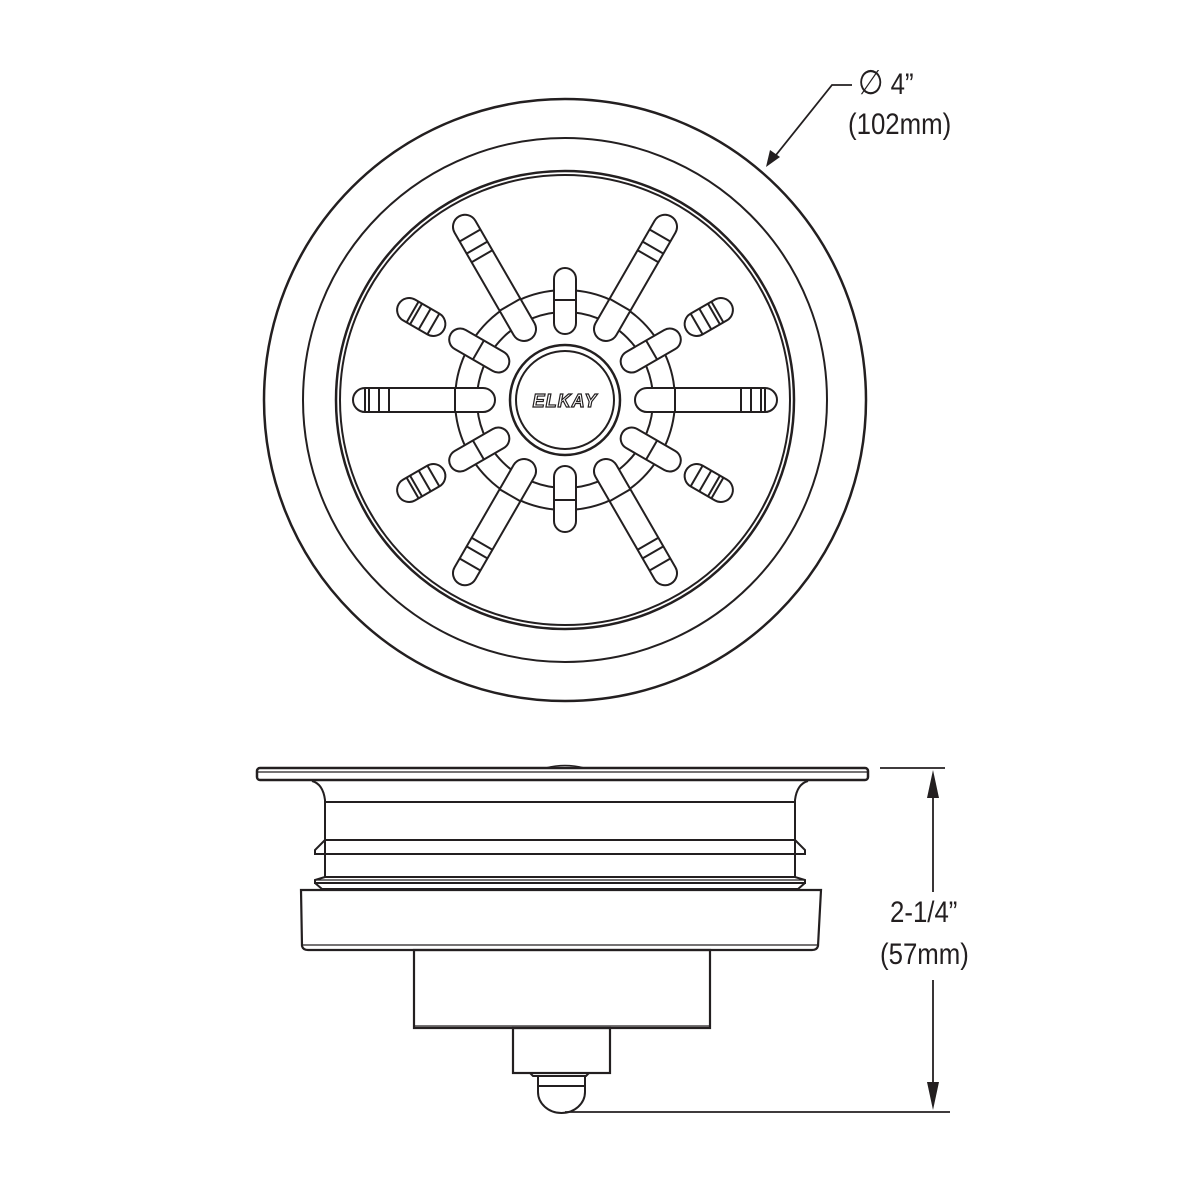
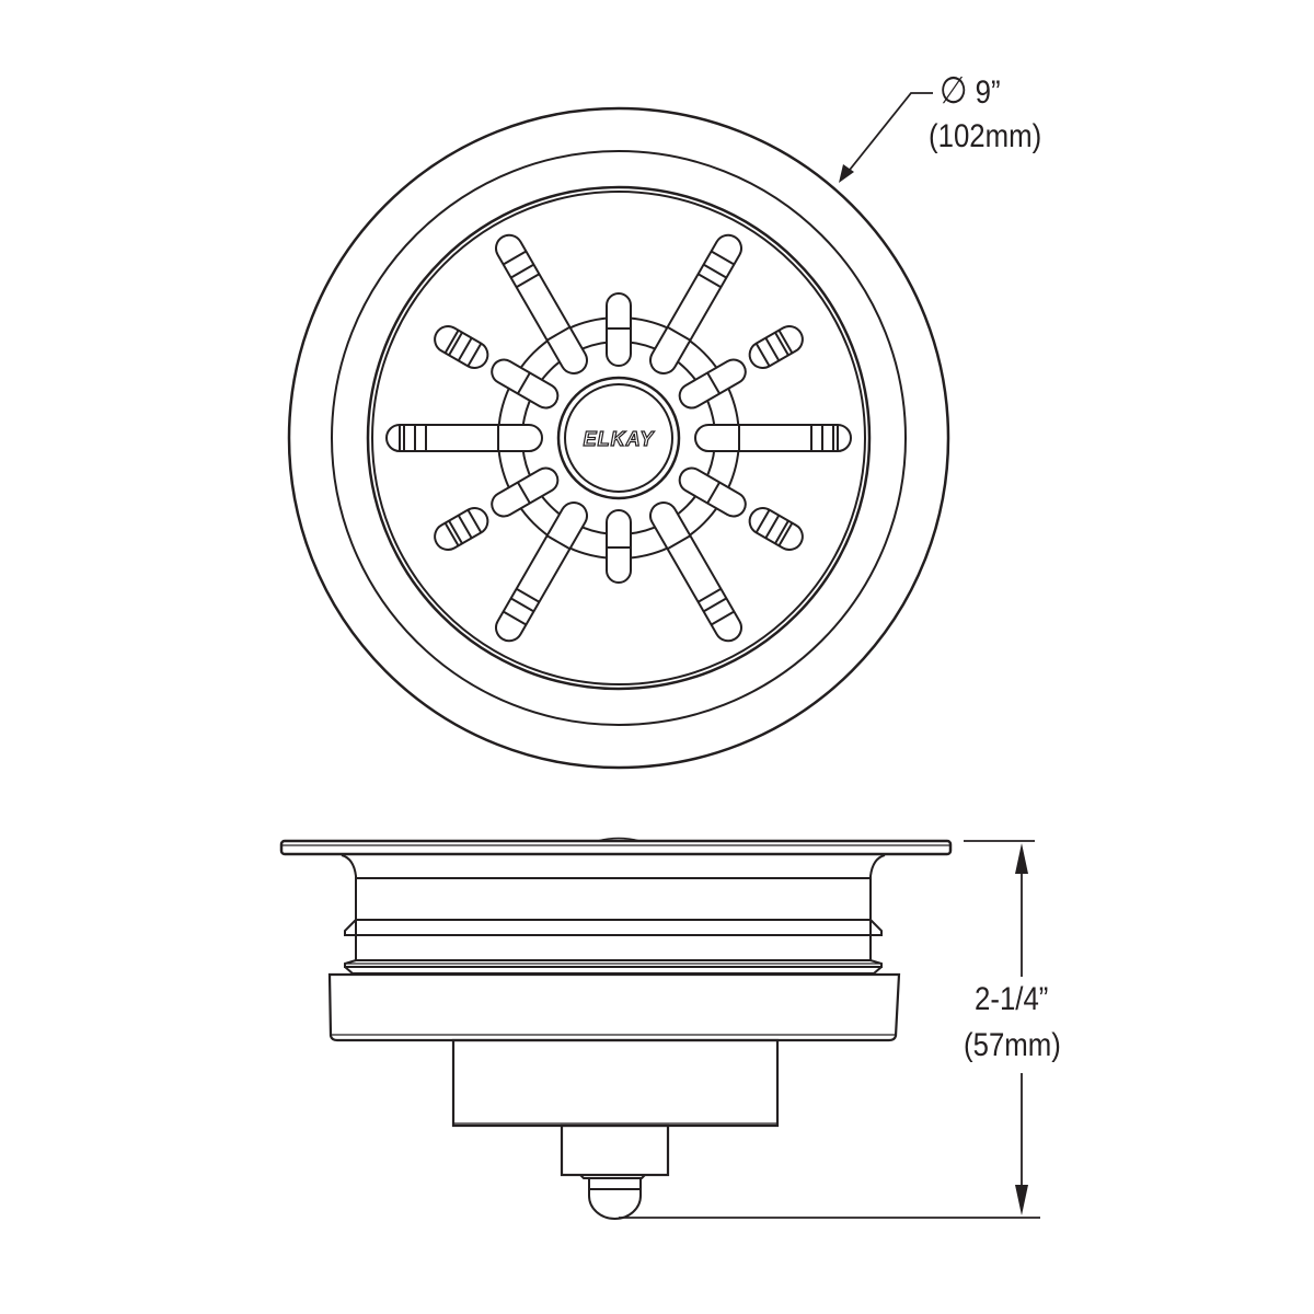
  ELKAY
- ∅ 4”
+ ∅ 9”
  (102mm)
  2-1/4”
  (57mm)
